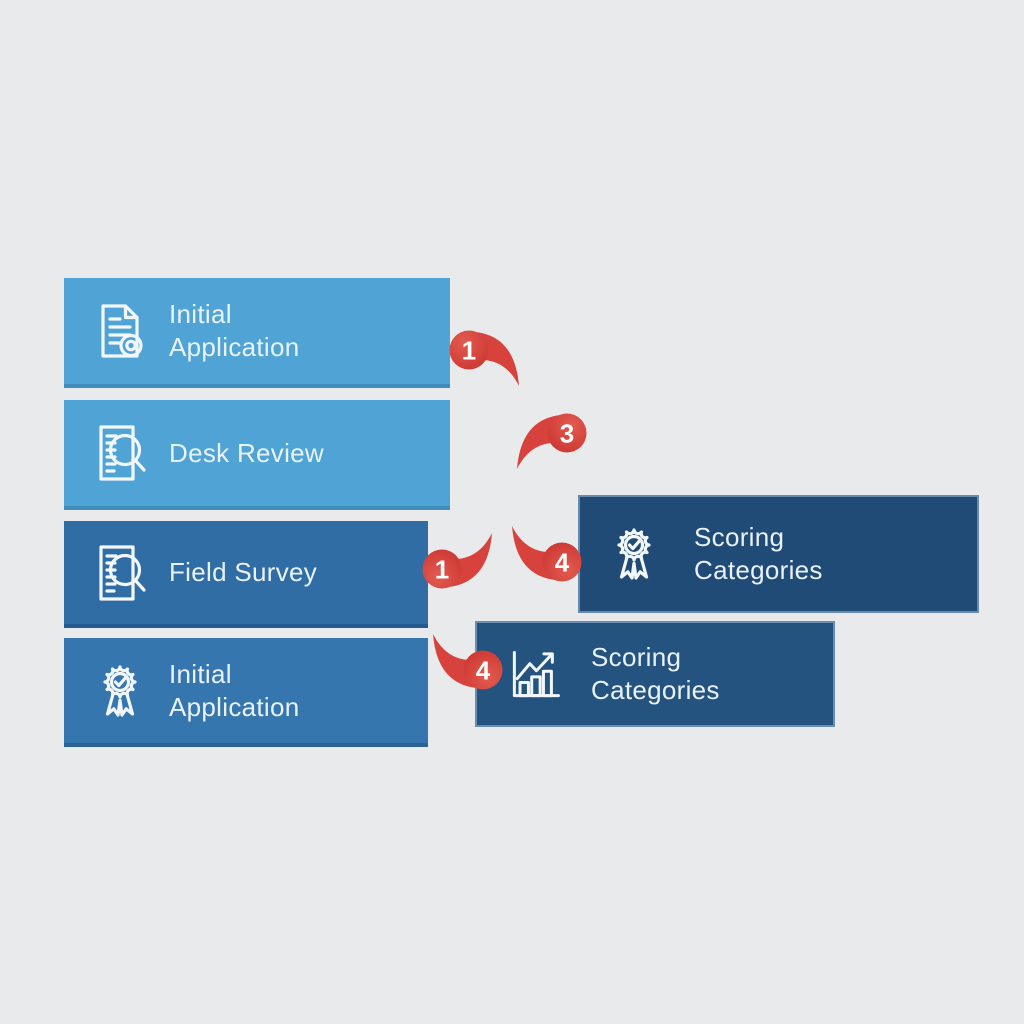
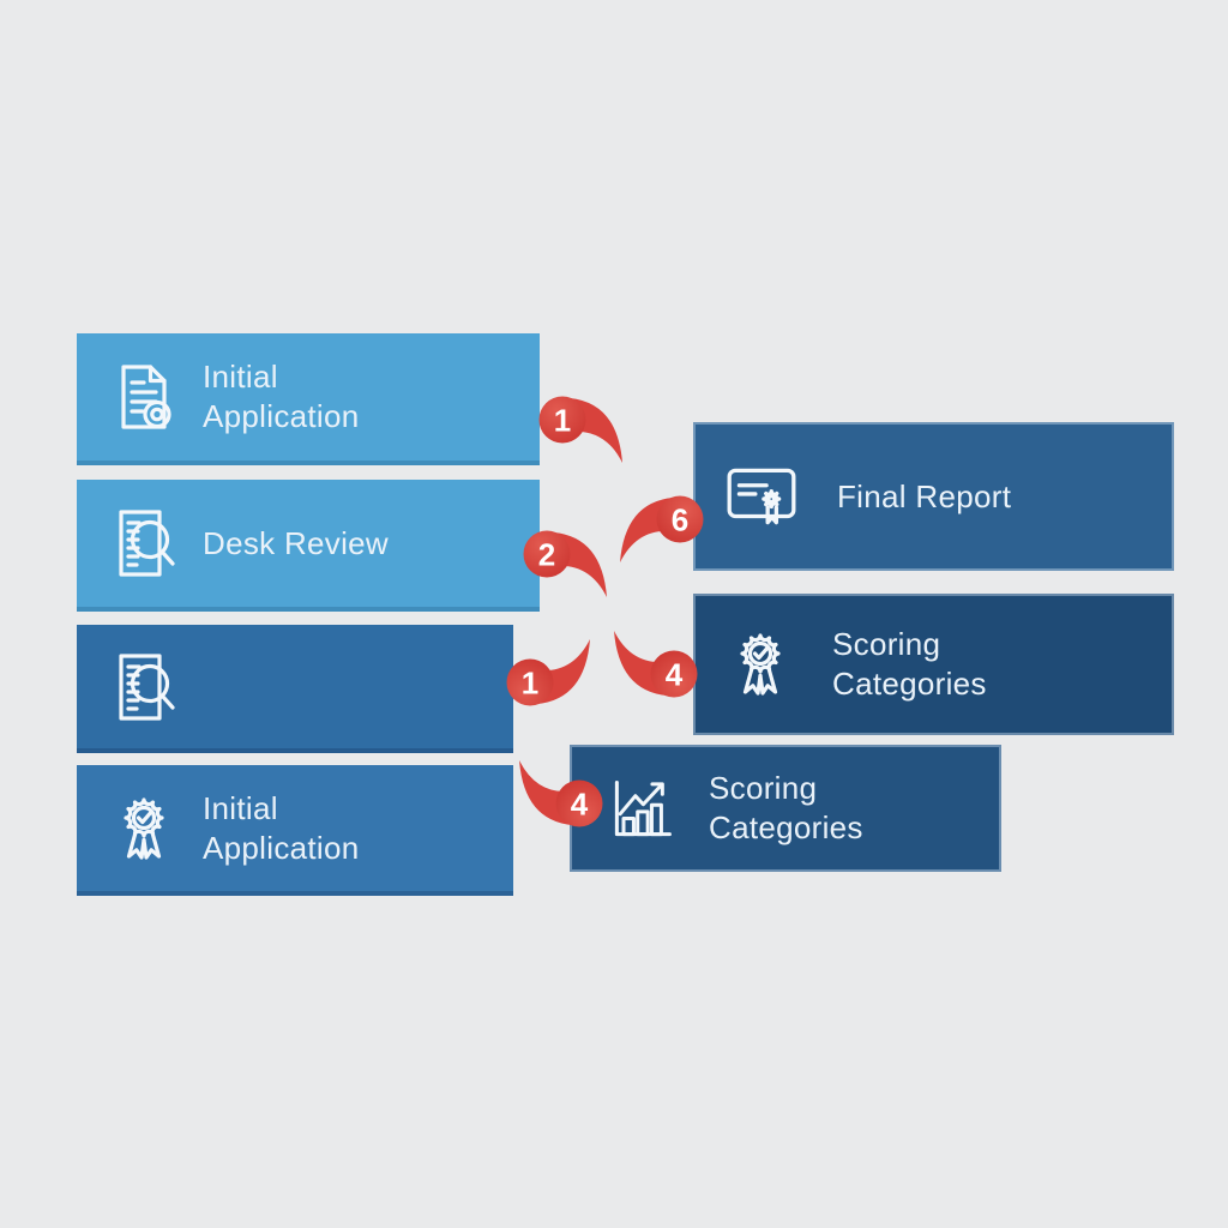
  Initial
  Application
  Desk Review
- Field Survey
  Initial
  Application
+ Final Report
  Scoring
  Categories
  Scoring
  Categories
  1
+ 2
- 3
+ 6
  1
  4
  4
